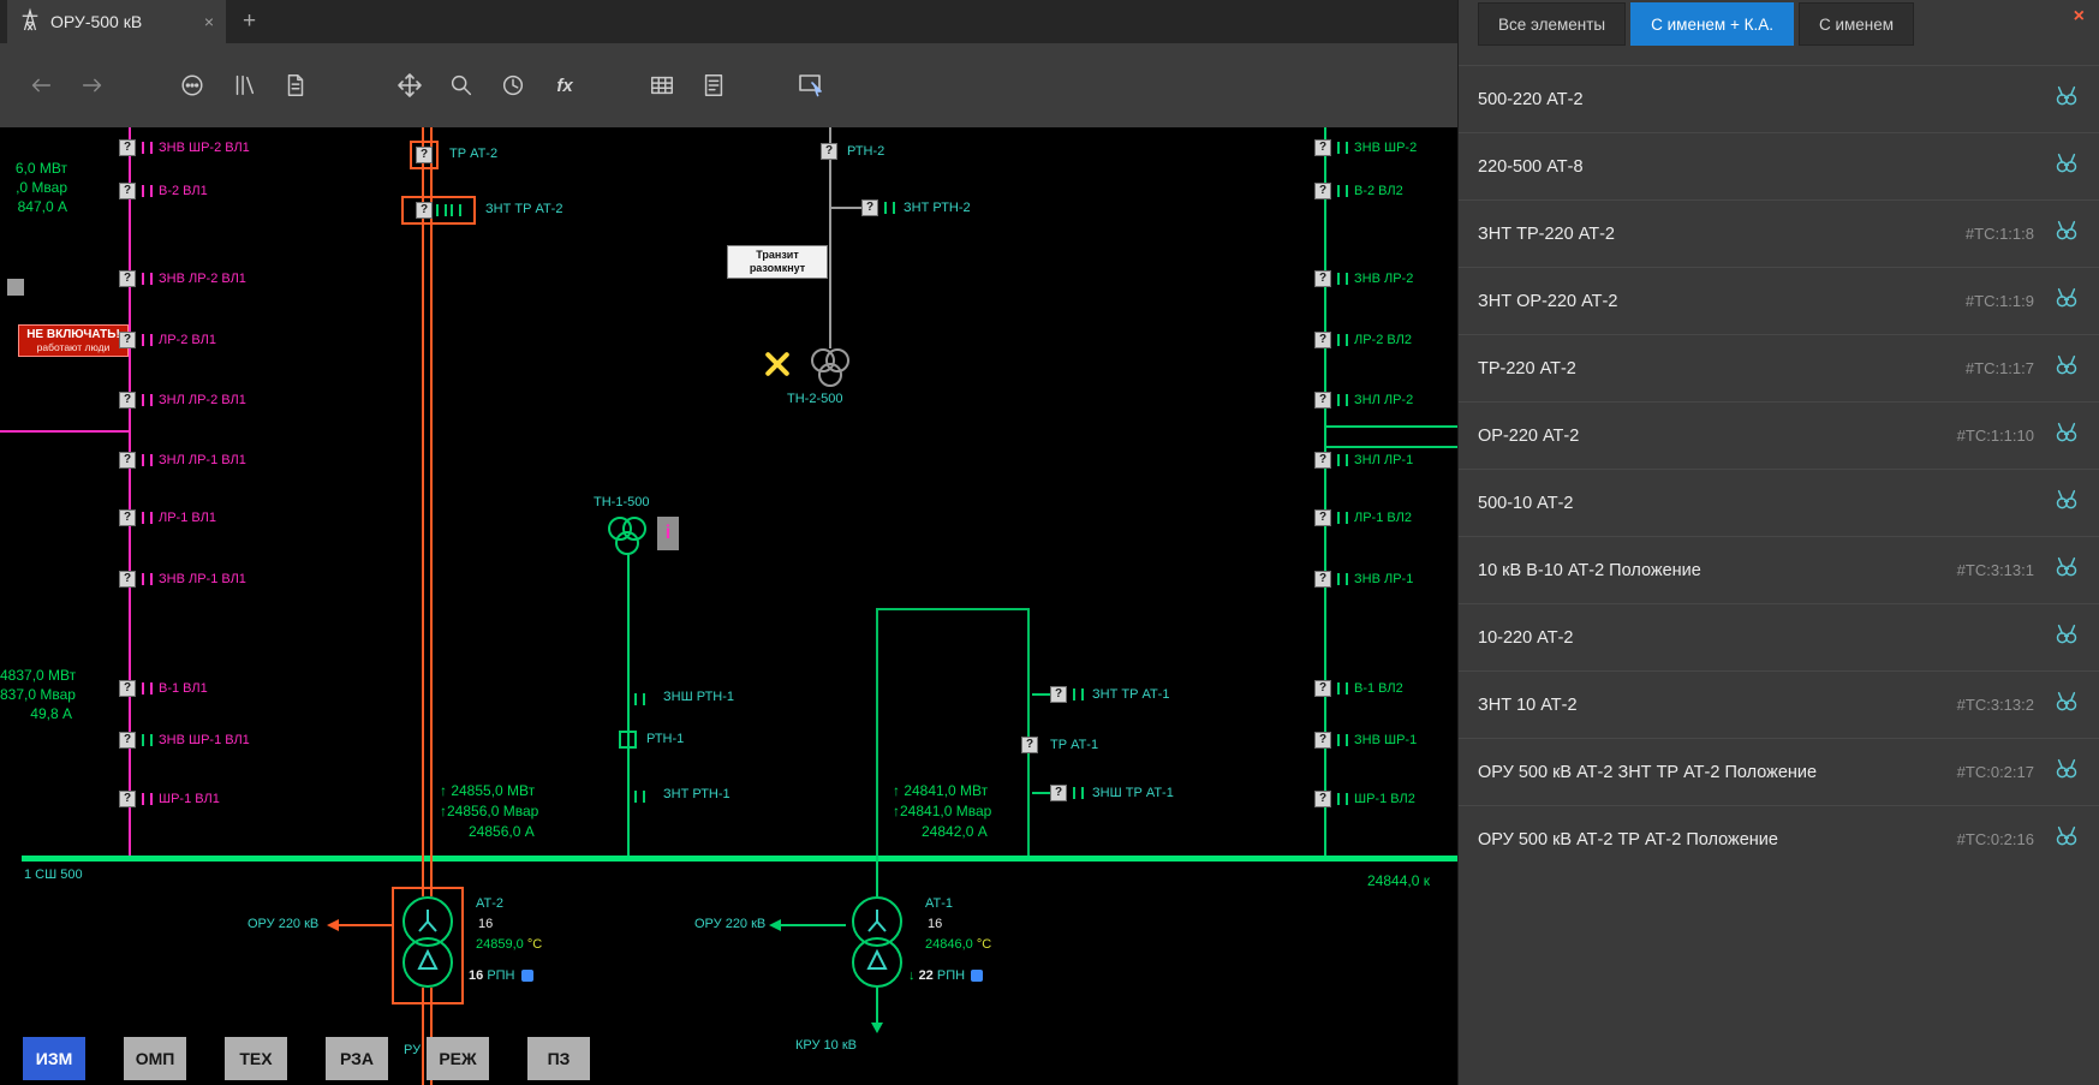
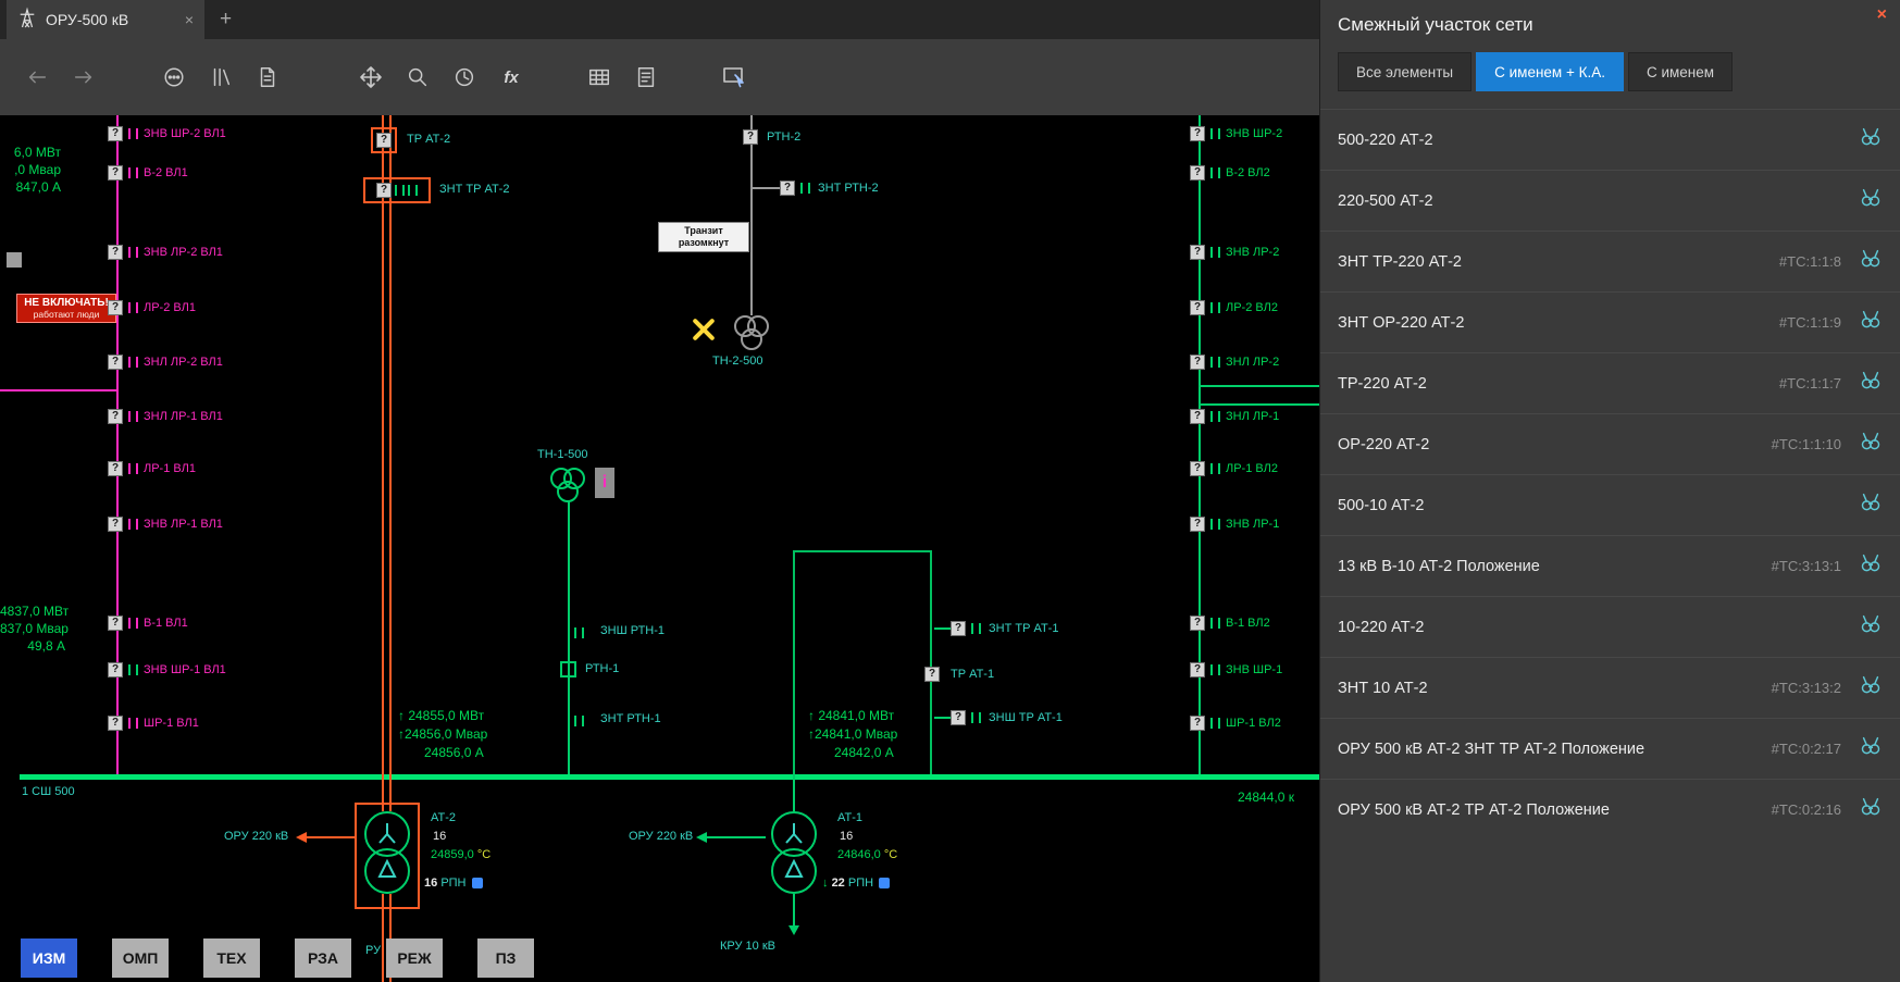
  ОРУ-500 кВ
  ×
  +
  fx
  6,0 МВт
  ,0 Мвар
  847,0 А
  4837,0 МВт
  837,0 Мвар
  49,8 А
  НЕ ВКЛЮЧАТЬ
  работают люди
  ?
  ЗНВ ШР-2 ВЛ1
  ?
  В-2 ВЛ1
  ?
  ЗНВ ЛР-2 ВЛ1
  ?
  ЛР-2 ВЛ1
  ?
  ЗНЛ ЛР-2 ВЛ1
  ?
  ЗНЛ ЛР-1 ВЛ1
  ?
  ЛР-1 ВЛ1
  ?
  ЗНВ ЛР-1 ВЛ1
  ?
  В-1 ВЛ1
  ?
  ЗНВ ШР-1 ВЛ1
  ?
  ШР-1 ВЛ1
  ?
  ЗНВ ШР-2
  ?
  В-2 ВЛ2
  ?
  ЗНВ ЛР-2
  ?
  ЛР-2 ВЛ2
  ?
  ЗНЛ ЛР-2
  ?
  ЗНЛ ЛР-1
  ?
  ЛР-1 ВЛ2
  ?
  ЗНВ ЛР-1
  ?
  В-1 ВЛ2
  ?
  ЗНВ ШР-1
  ?
  ШР-1 ВЛ2
  ?
  ТР АТ-2
  ?
  ЗНТ ТР АТ-2
  ?
  РТН-2
  ?
  ЗНТ РТН-2
  Транзит
  разомкнут
  ТН-2-500
  ТН-1-500
  i
  ЗНШ РТН-1
  РТН-1
  ЗНТ РТН-1
  ?
  ЗНТ ТР АТ-1
  ?
  ТР АТ-1
  ?
  ЗНШ ТР АТ-1
  ↑ 24855,0 МВт
  ↑24856,0 Мвар
  24856,0 А
  ↑ 24841,0 МВт
  ↑24841,0 Мвар
  24842,0 А
  1 СШ 500
  24844,0 к
  ОРУ 220 кВ
  АТ-2
  16
  24859,0 °С
  16
  РПН
  РУ
  ОРУ 220 кВ
  АТ-1
  16
  24846,0 °С
  ↓
  22
  РПН
  КРУ 10 кВ
  ИЗМ
  ОМП
  ТЕХ
  РЗА
  РЕЖ
  ПЗ
  ×
+ Смежный участок сети
  Все элементы
  С именем + К.А.
  С именем
  500-220 АТ-2
- 220-500 АТ-8
+ 220-500 АТ-2
  ЗНТ ТР-220 АТ-2
  #ТС:1:1:8
  ЗНТ ОР-220 АТ-2
  #ТС:1:1:9
  ТР-220 АТ-2
  #ТС:1:1:7
  ОР-220 АТ-2
  #ТС:1:1:10
  500-10 АТ-2
- 10 кВ В-10 АТ-2 Положение
+ 13 кВ В-10 АТ-2 Положение
  #ТС:3:13:1
  10-220 АТ-2
  ЗНТ 10 АТ-2
  #ТС:3:13:2
  ОРУ 500 кВ АТ-2 ЗНТ ТР АТ-2 Положение
  #ТС:0:2:17
  ОРУ 500 кВ АТ-2 ТР АТ-2 Положение
  #ТС:0:2:16
